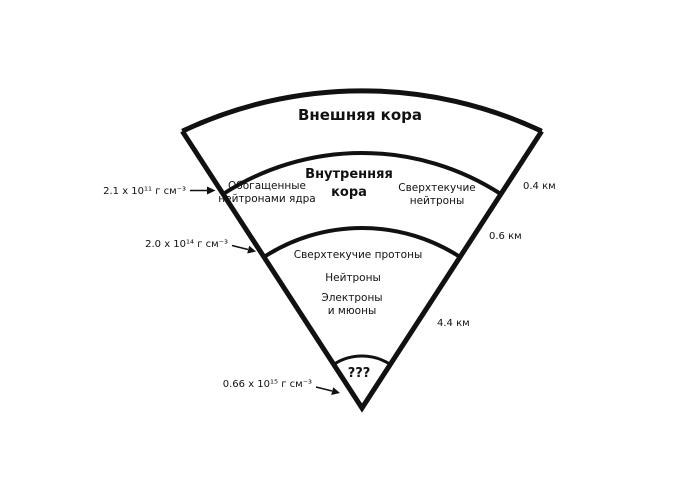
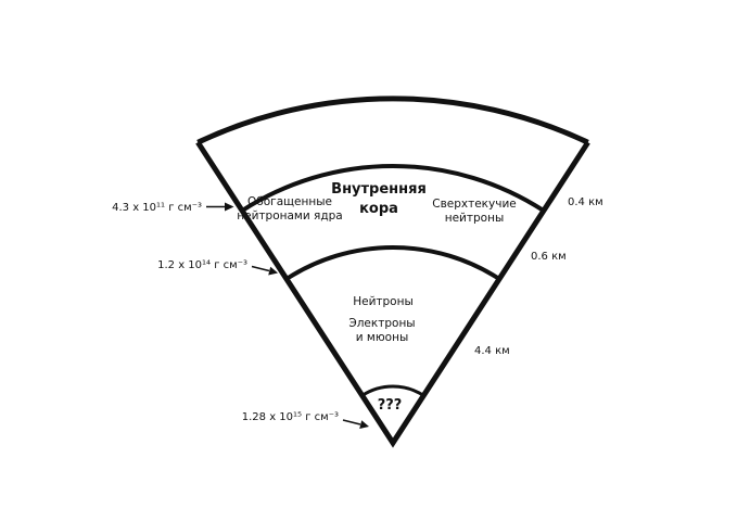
- Внешняя кора
  Внутренняя
  кора
  Обогащенные
  нейтронами ядра
  Сверхтекучие
  нейтроны
- Сверхтекучие протоны
  Нейтроны
  Электроны
  и мюоны
  ???
- 2.1 x 10¹¹ г см⁻³
+ 4.3 x 10¹¹ г см⁻³
- 2.0 x 10¹⁴ г см⁻³
+ 1.2 x 10¹⁴ г см⁻³
- 0.66 x 10¹⁵ г см⁻³
+ 1.28 x 10¹⁵ г см⁻³
  0.4 км
  0.6 км
  4.4 км
